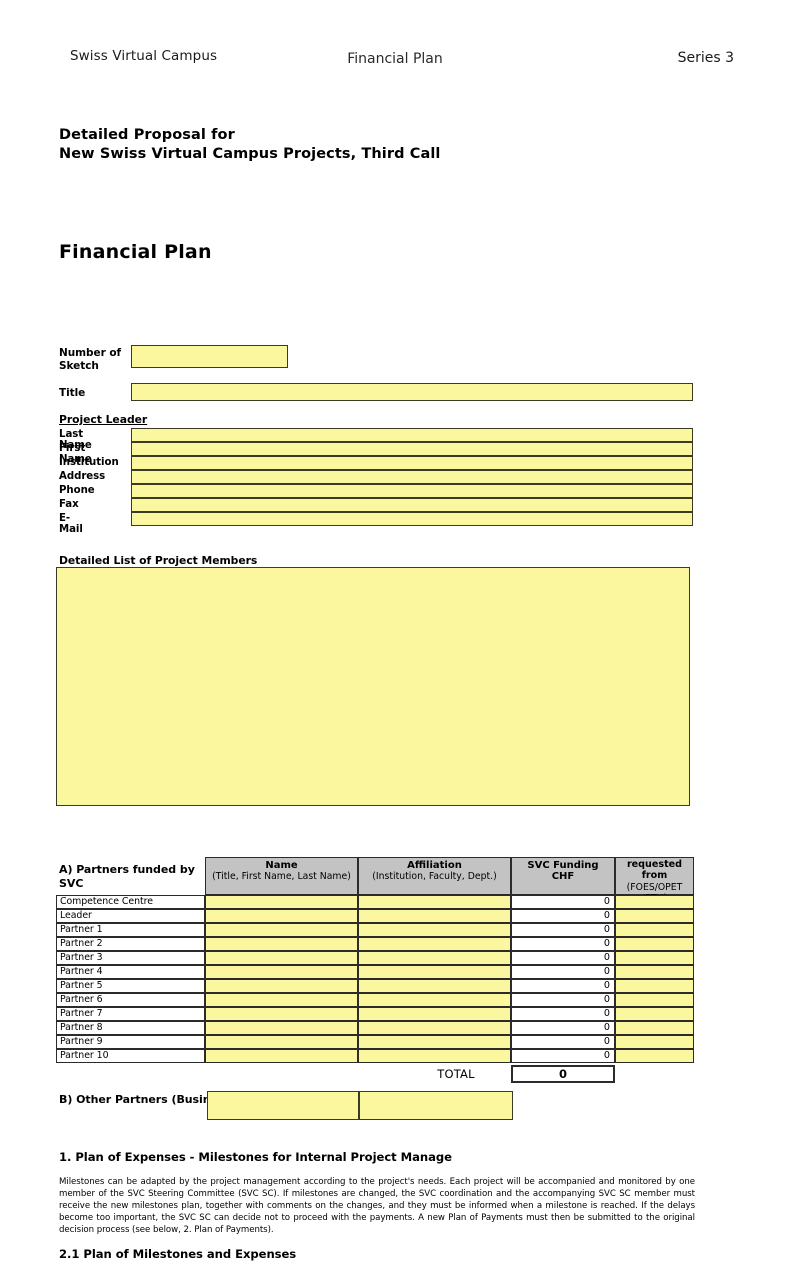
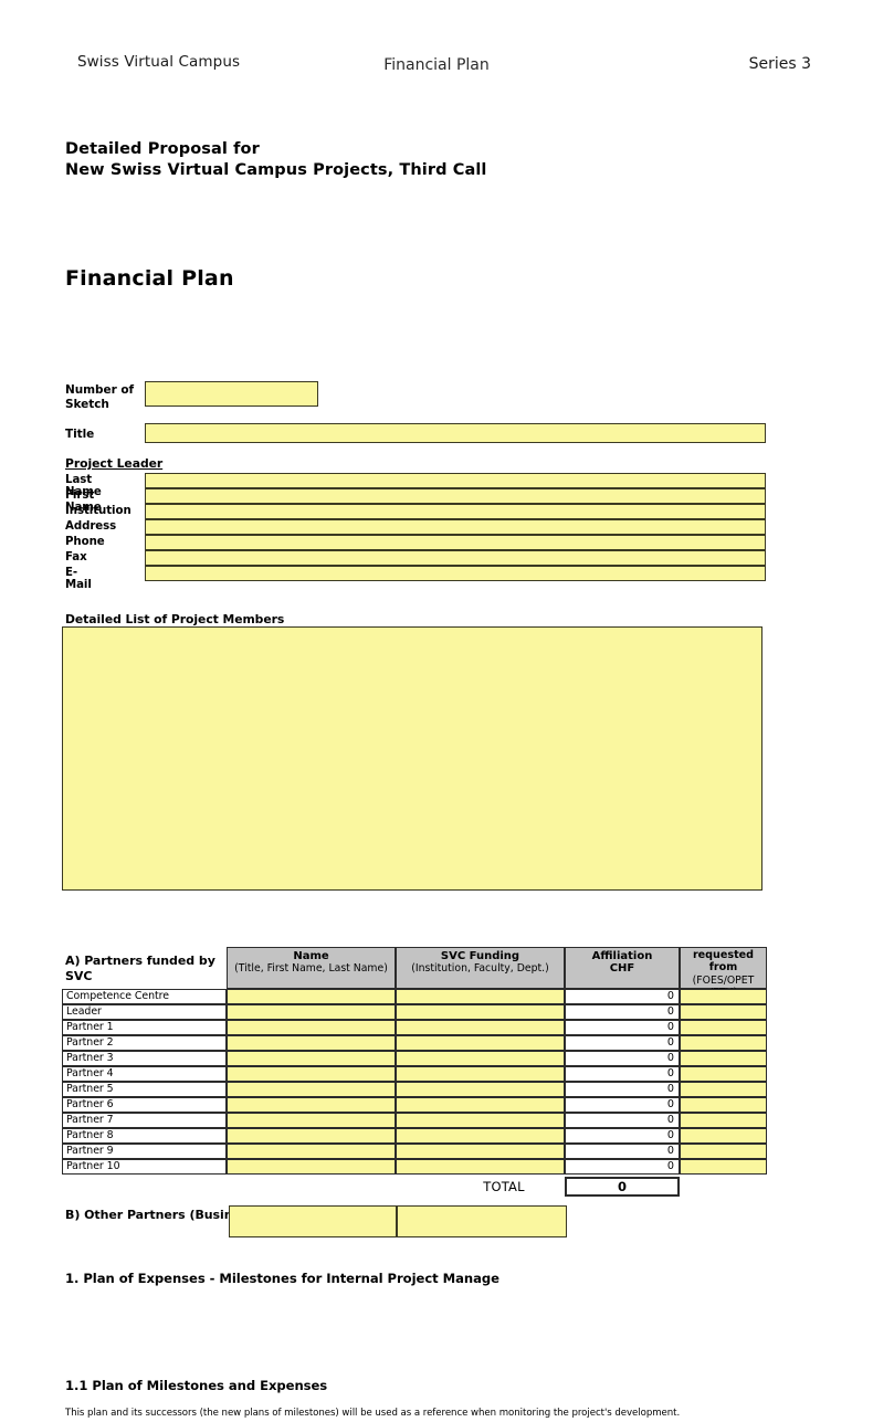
  Swiss Virtual Campus
  Financial Plan
  Series 3
  Detailed Proposal for
  New Swiss Virtual Campus Projects, Third Call
  Financial Plan
  Number of Sketch
  Title
  Project Leader
  Last Name
  First Name
  Institution
  Address
  Phone
  Fax
  E-Mail
  Detailed List of Project Members
  A) Partners funded by SVC
  Name
  (Title, First Name, Last Name)
- Affiliation
+ SVC Funding
  (Institution, Faculty, Dept.)
- SVC Funding
+ Affiliation
  CHF
  requested from
  Competence Centre
  0
  Leader
  0
  Partner 1
  0
  Partner 2
  0
  Partner 3
  0
  Partner 4
  0
  Partner 5
  0
  Partner 6
  0
  Partner 7
  0
  Partner 8
  0
  Partner 9
  0
  Partner 10
  0
  TOTAL
  0
  B) Other Partners (Busi
  1. Plan of Expenses - Milestones for Internal Project Manage
- Milestones can be adapted by the project management according to the project's needs. Each project will be accompanied and monitored by one member of the SVC Steering Committee (SVC SC). If milestones are changed, the SVC coordination and the accompanying SVC SC member must receive the new milestones plan, together with comments on the changes, and they must be informed when a milestone is reached. If the delays become too important, the SVC SC can decide not to proceed with the payments. A new Plan of Payments must then be submitted to the original decision process (see below, 2. Plan of Payments).
- 2.1 Plan of Milestones and Expenses
+ 1.1 Plan of Milestones and Expenses
+ This plan and its successors (the new plans of milestones) will be used as a reference when monitoring the project's development.
